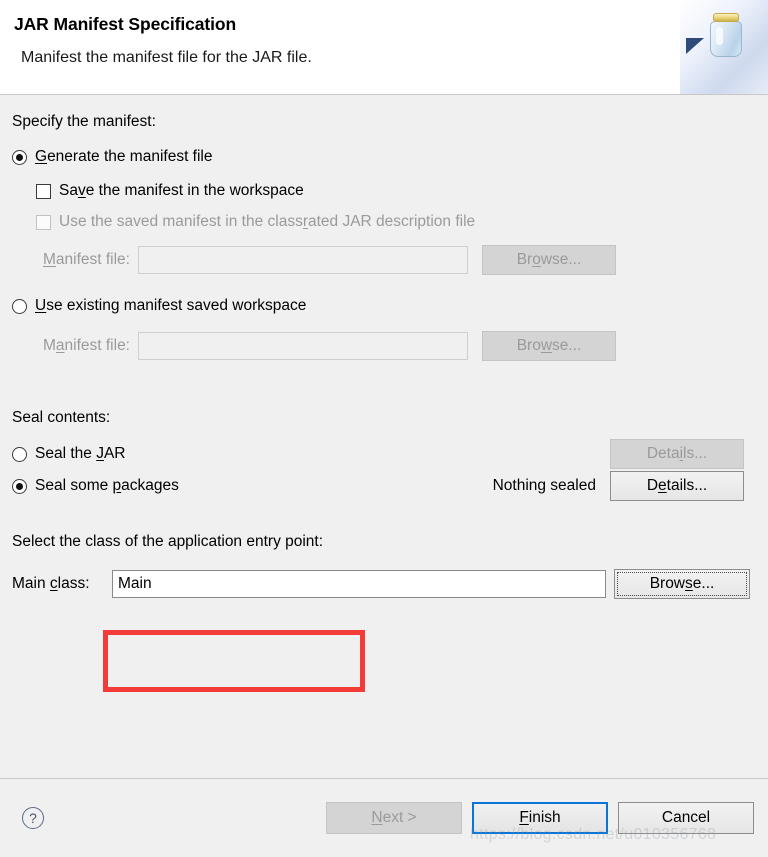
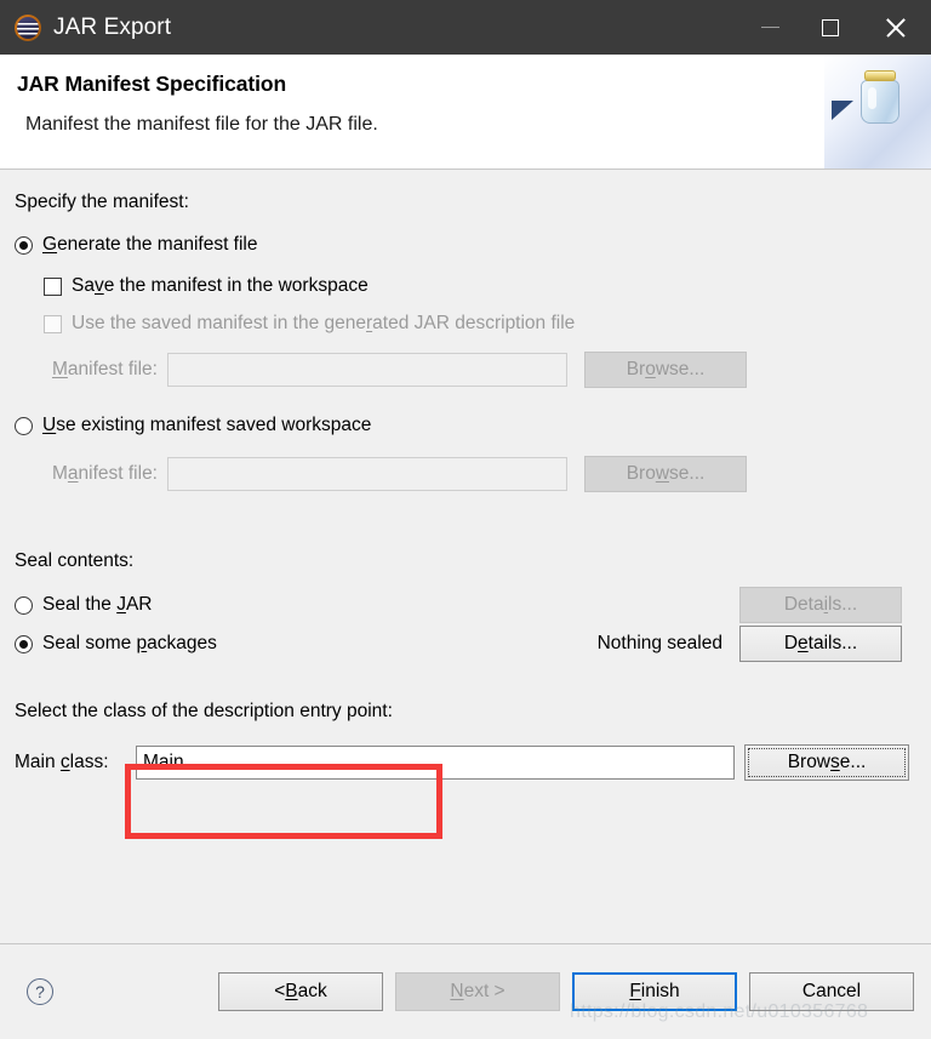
+ JAR Export
  JAR Manifest Specification
  Manifest the manifest file for the JAR file.
  Specify the manifest:
  Generate the manifest file
  Save the manifest in the workspace
- Use the saved manifest in the classrated JAR description file
+ Use the saved manifest in the generated JAR description file
  Manifest file:
  Br
  o
  wse...
  Use existing manifest saved workspace
  Manifest file:
  Bro
  w
  se...
  Seal contents:
  Seal the JAR
  Deta
  i
  ls...
  Seal some packages
  Nothing sealed
  D
  e
  tails...
- Select the class of the application entry point:
+ Select the class of the description entry point:
  Main class:
  Main
  Brow
  s
  e...
  ?
+ <
+ B
+ ack
  N
  ext >
  F
  inish
  Cancel
  https://blog.csdn.net/u010356768
